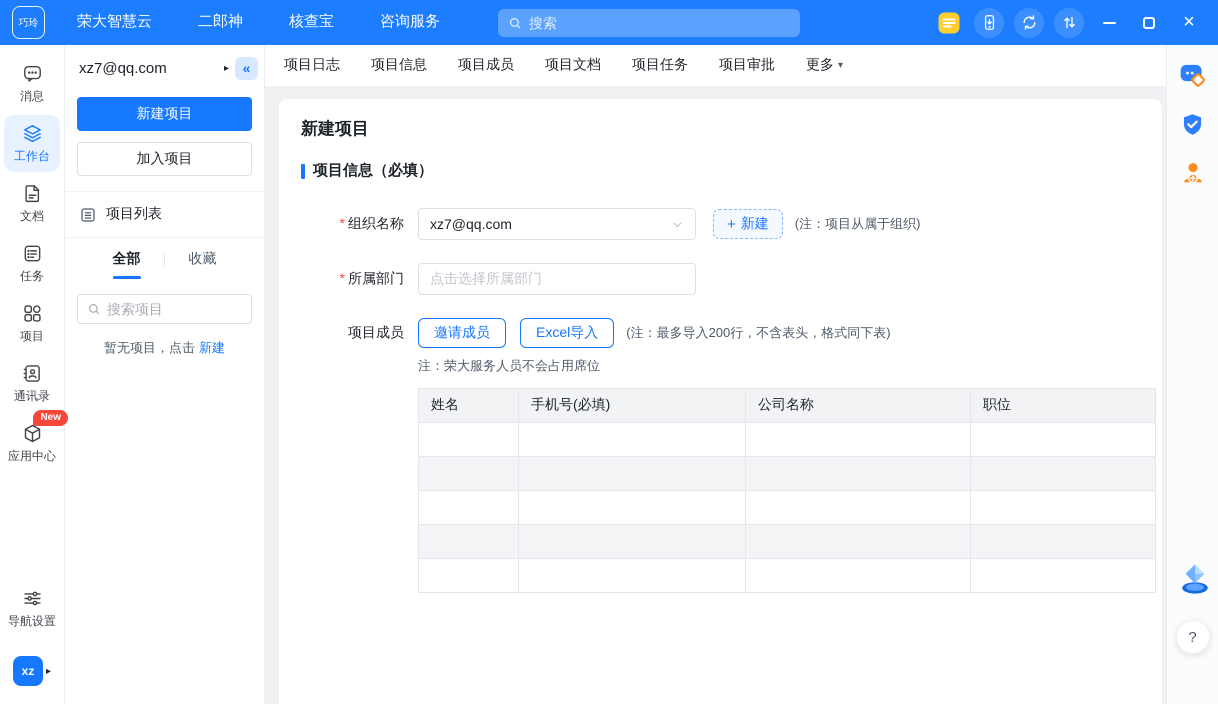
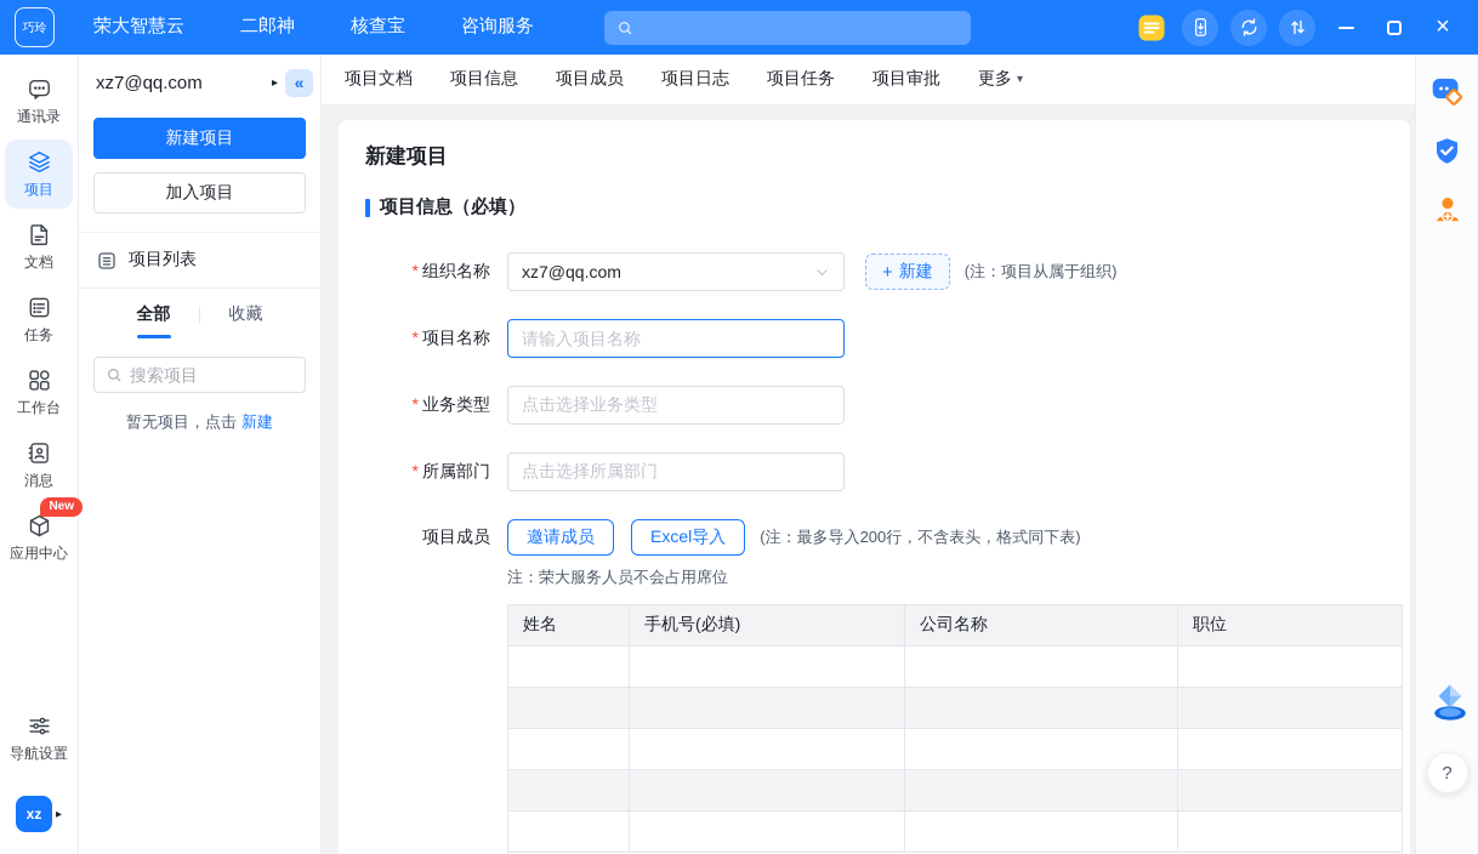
  巧玲
  荣大智慧云
  二郎神
  核查宝
  咨询服务
- 搜索
  ×
- 消息
+ 通讯录
- 工作台
+ 项目
  文档
  任务
- 项目
+ 工作台
- 通讯录
+ 消息
  New
  应用中心
  导航设置
  xz
  ▸
  xz7@qq.com
  ▸
  «
  新建项目
  加入项目
  项目列表
  全部
  收藏
  搜索项目
  暂无项目，点击 新建
- 项目日志
+ 项目文档
  项目信息
  项目成员
- 项目文档
+ 项目日志
  项目任务
  项目审批
  更多
  ▾
  新建项目
  项目信息（必填）
  * 组织名称
  xz7@qq.com
  +
  新建
  (注：项目从属于组织)
+ * 项目名称
+ 请输入项目名称
+ * 业务类型
+ 点击选择业务类型
  * 所属部门
  点击选择所属部门
  项目成员
  邀请成员
  Excel导入
  (注：最多导入200行，不含表头，格式同下表)
  注：荣大服务人员不会占用席位
  姓名	手机号(必填)	公司名称	职位
  ?
